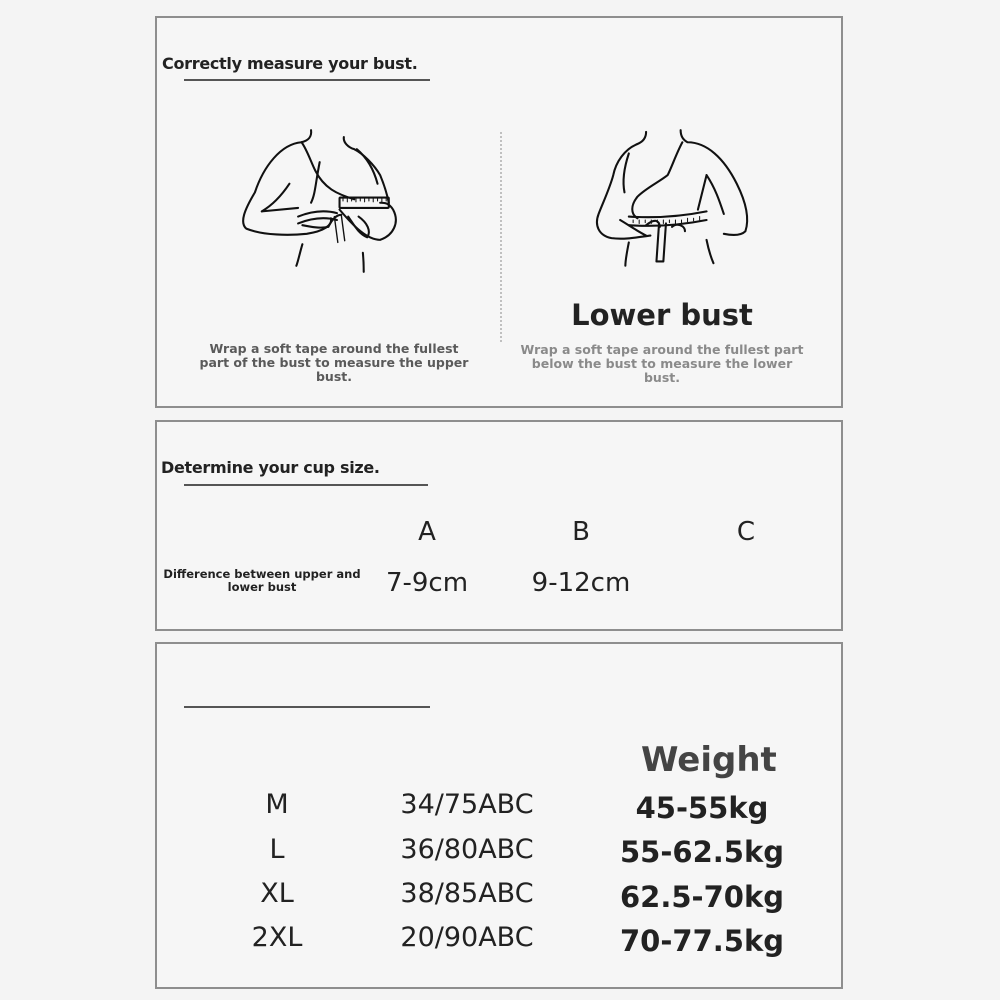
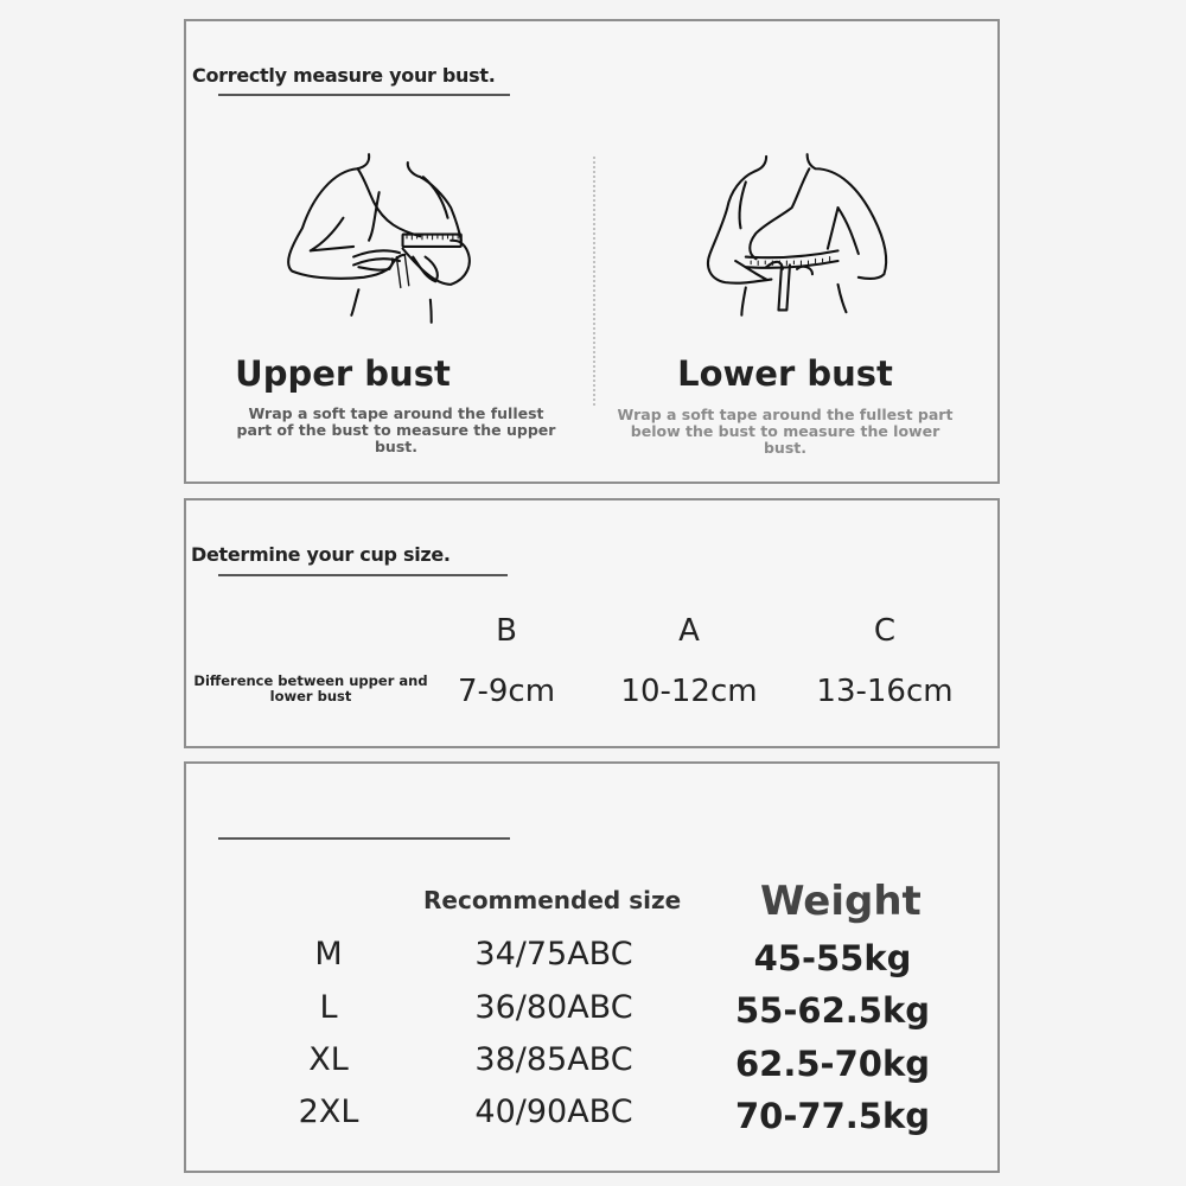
  Correctly measure your bust.
+ Upper bust
  Wrap a soft tape around the fullest part of the bust to measure the upper bust.
  Lower bust
  Wrap a soft tape around the fullest part below the bust to measure the lower bust.
  Determine your cup size.
  Difference between upper and lower bust
- A
+ B
  7-9cm
- B
+ A
- 9-12cm
+ 10-12cm
  C
+ 13-16cm
+ Recommended size
  Weight
  M
  34/75ABC
  45-55kg
  L
  36/80ABC
  55-62.5kg
  XL
  38/85ABC
  62.5-70kg
  2XL
- 20/90ABC
+ 40/90ABC
  70-77.5kg
